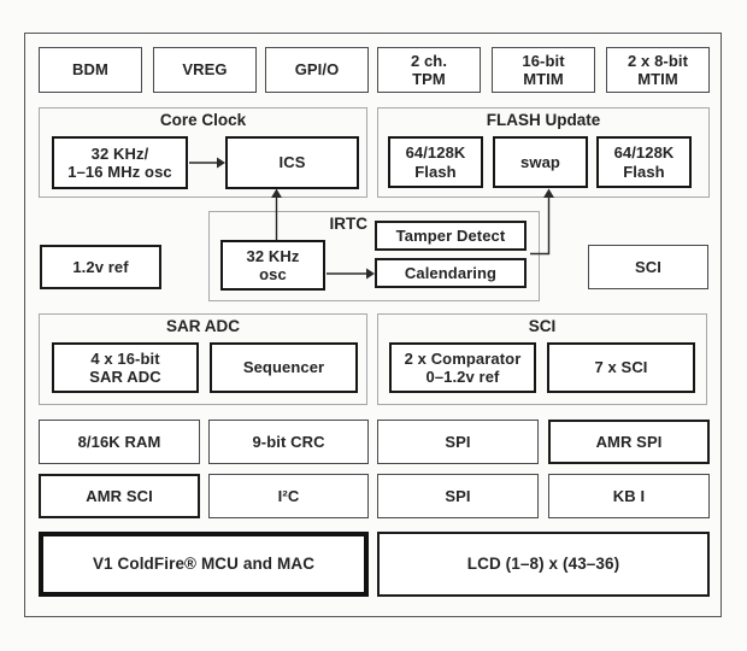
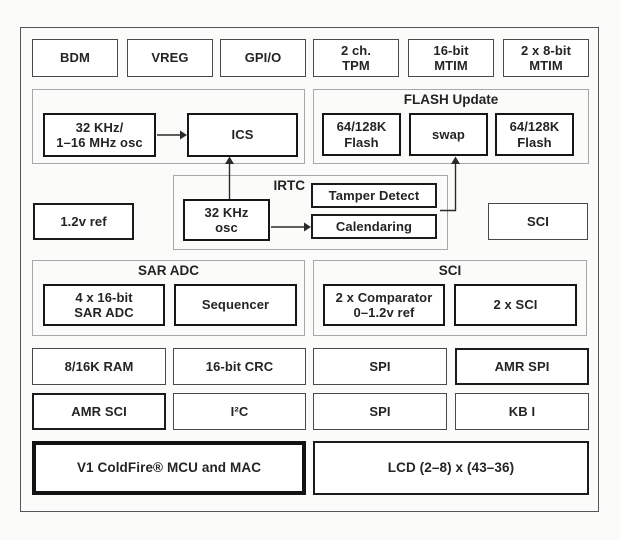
  BDM
  VREG
  GPI/O
  2 ch.
  TPM
  16-bit
  MTIM
  2 x 8-bit
  MTIM
- Core Clock
  32 KHz/
  1–16 MHz osc
  ICS
  FLASH Update
  64/128K
  Flash
  swap
  64/128K
  Flash
  IRTC
  32 KHz
  osc
  Tamper Detect
  Calendaring
  1.2v ref
  SCI
  SAR ADC
  4 x 16-bit
  SAR ADC
  Sequencer
  SCI
  2 x Comparator
  0–1.2v ref
- 7 x SCI
+ 2 x SCI
  8/16K RAM
- 9-bit CRC
+ 16-bit CRC
  SPI
  AMR SPI
  AMR SCI
  I²C
  SPI
  KB I
  V1 ColdFire® MCU and MAC
- LCD (1–8) x (43–36)
+ LCD (2–8) x (43–36)
